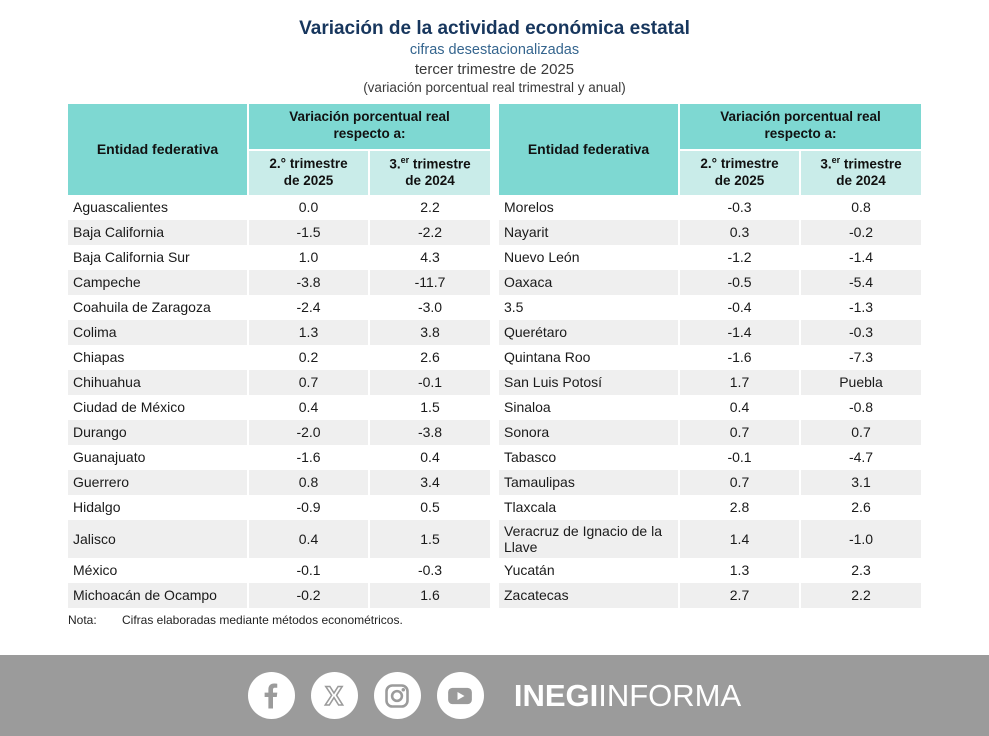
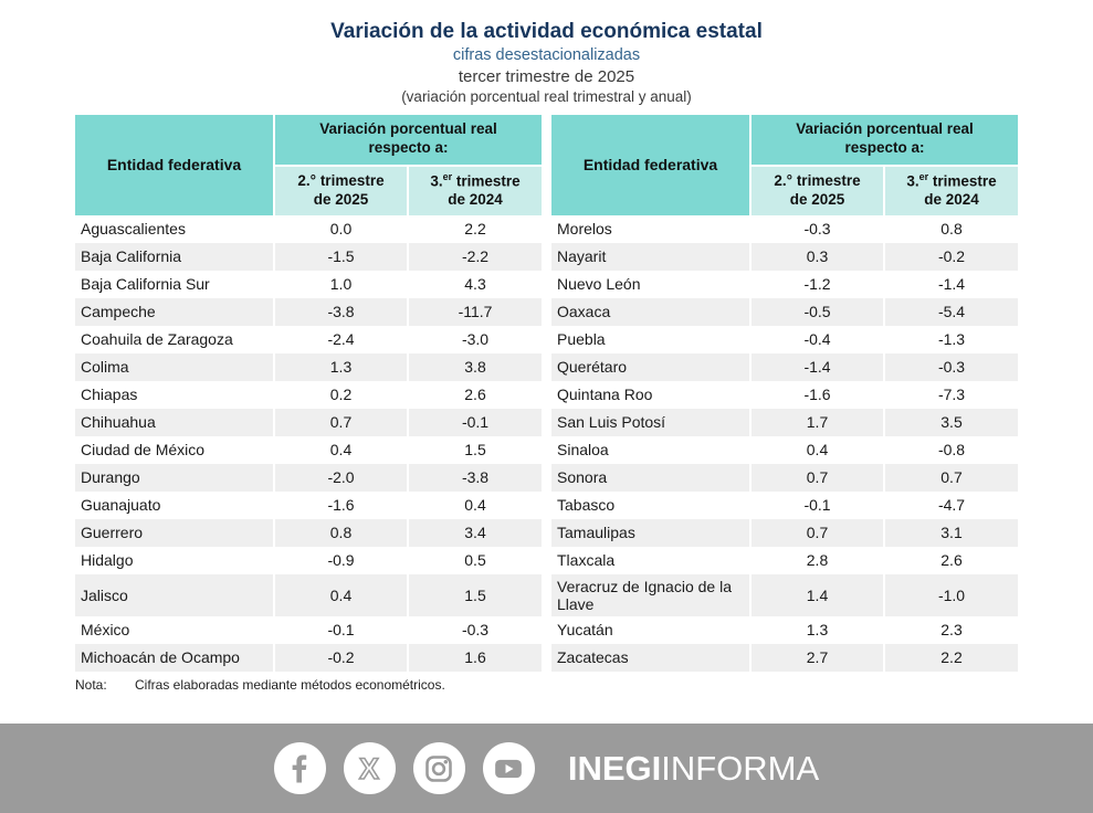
  Variación de la actividad económica estatal
  cifras desestacionalizadas
  tercer trimestre de 2025
  (variación porcentual real trimestral y anual)
  Entidad federativa	Variación porcentual real respecto a:
  2.° trimestre de 2025	3.er trimestre de 2024
  Aguascalientes	0.0	2.2
  Baja California	-1.5	-2.2
  Baja California Sur	1.0	4.3
  Campeche	-3.8	-11.7
  Coahuila de Zaragoza	-2.4	-3.0
  Colima	1.3	3.8
  Chiapas	0.2	2.6
  Chihuahua	0.7	-0.1
  Ciudad de México	0.4	1.5
  Durango	-2.0	-3.8
  Guanajuato	-1.6	0.4
  Guerrero	0.8	3.4
  Hidalgo	-0.9	0.5
  Jalisco	0.4	1.5
  México	-0.1	-0.3
  Michoacán de Ocampo	-0.2	1.6
  Entidad federativa	Variación porcentual real respecto a:
  2.° trimestre de 2025	3.er trimestre de 2024
  Morelos	-0.3	0.8
  Nayarit	0.3	-0.2
  Nuevo León	-1.2	-1.4
  Oaxaca	-0.5	-5.4
- 3.5	-0.4	-1.3
+ Puebla	-0.4	-1.3
  Querétaro	-1.4	-0.3
  Quintana Roo	-1.6	-7.3
- San Luis Potosí	1.7	Puebla
+ San Luis Potosí	1.7	3.5
  Sinaloa	0.4	-0.8
  Sonora	0.7	0.7
  Tabasco	-0.1	-4.7
  Tamaulipas	0.7	3.1
  Tlaxcala	2.8	2.6
  Veracruz de Ignacio de la Llave	1.4	-1.0
  Yucatán	1.3	2.3
  Zacatecas	2.7	2.2
  Nota:
  Cifras elaboradas mediante métodos econométricos.
  X
  INEGIINFORMA
